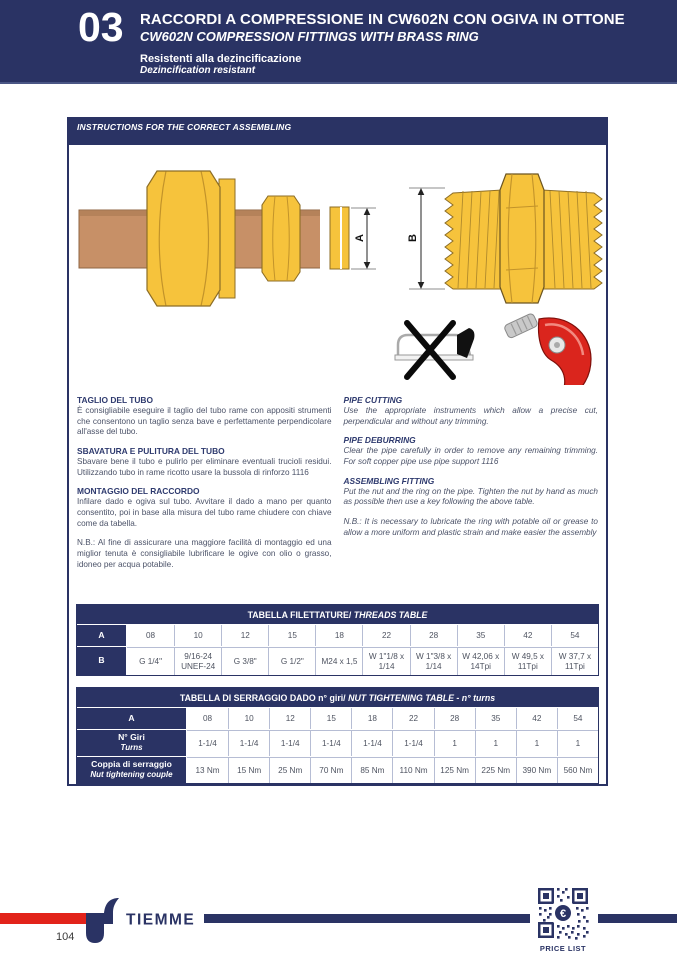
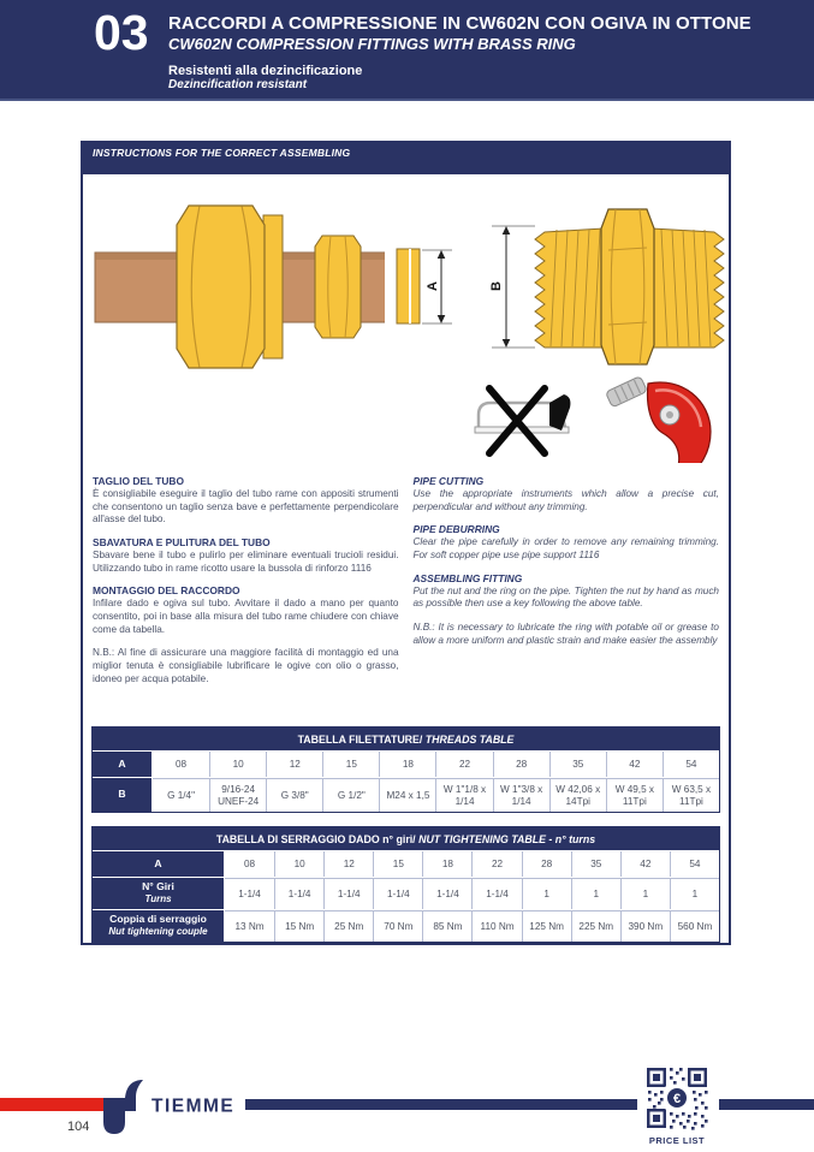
  03
  RACCORDI A COMPRESSIONE IN CW602N CON OGIVA IN OTTONE
  CW602N COMPRESSION FITTINGS WITH BRASS RING
  Resistenti alla dezincificazione
  Dezincification resistant
  INSTRUCTIONS FOR THE CORRECT ASSEMBLING
  TAGLIO DEL TUBO
  È consigliabile eseguire il taglio del tubo rame con appositi strumenti che consentono un taglio senza bave e perfettamente perpendicolare all'asse del tubo.
  SBAVATURA E PULITURA DEL TUBO
  Sbavare bene il tubo e pulirlo per eliminare eventuali trucioli residui. Utilizzando tubo in rame ricotto usare la bussola di rinforzo 1116
  MONTAGGIO DEL RACCORDO
  Infilare dado e ogiva sul tubo. Avvitare il dado a mano per quanto consentito, poi in base alla misura del tubo rame chiudere con chiave come da tabella.
  N.B.: Al fine di assicurare una maggiore facilità di montaggio ed una miglior tenuta è consigliabile lubrificare le ogive con olio o grasso, idoneo per acqua potabile.
  PIPE CUTTING
  Use the appropriate instruments which allow a precise cut, perpendicular and without any trimming.
  PIPE DEBURRING
  Clear the pipe carefully in order to remove any remaining trimming. For soft copper pipe use pipe support 1116
  ASSEMBLING FITTING
  Put the nut and the ring on the pipe. Tighten the nut by hand as much as possible then use a key following the above table.
  N.B.: It is necessary to lubricate the ring with potable oil or grease to allow a more uniform and plastic strain and make easier the assembly
  TABELLA FILETTATURE/ THREADS TABLE
  A
  08
  10
  12
  15
  18
  22
  28
  35
  42
  54
  B
  G 1/4"
  9/16-24 UNEF-24
  G 3/8"
  G 1/2"
  M24 x 1,5
  W 1"1/8 x 1/14
  W 1"3/8 x 1/14
  W 42,06 x 14Tpi
  W 49,5 x 11Tpi
- W 37,7 x 11Tpi
+ W 63,5 x 11Tpi
  TABELLA DI SERRAGGIO DADO n° giri/ NUT TIGHTENING TABLE - n° turns
  A
  08
  10
  12
  15
  18
  22
  28
  35
  42
  54
  N° Giri
  Turns
  1-1/4
  1-1/4
  1-1/4
  1-1/4
  1-1/4
  1-1/4
  1
  1
  1
  1
  Coppia di serraggio
  Nut tightening couple
  13 Nm
  15 Nm
  25 Nm
  70 Nm
  85 Nm
  110 Nm
  125 Nm
  225 Nm
  390 Nm
  560 Nm
  TIEMME
  104
  €
  PRICE LIST
